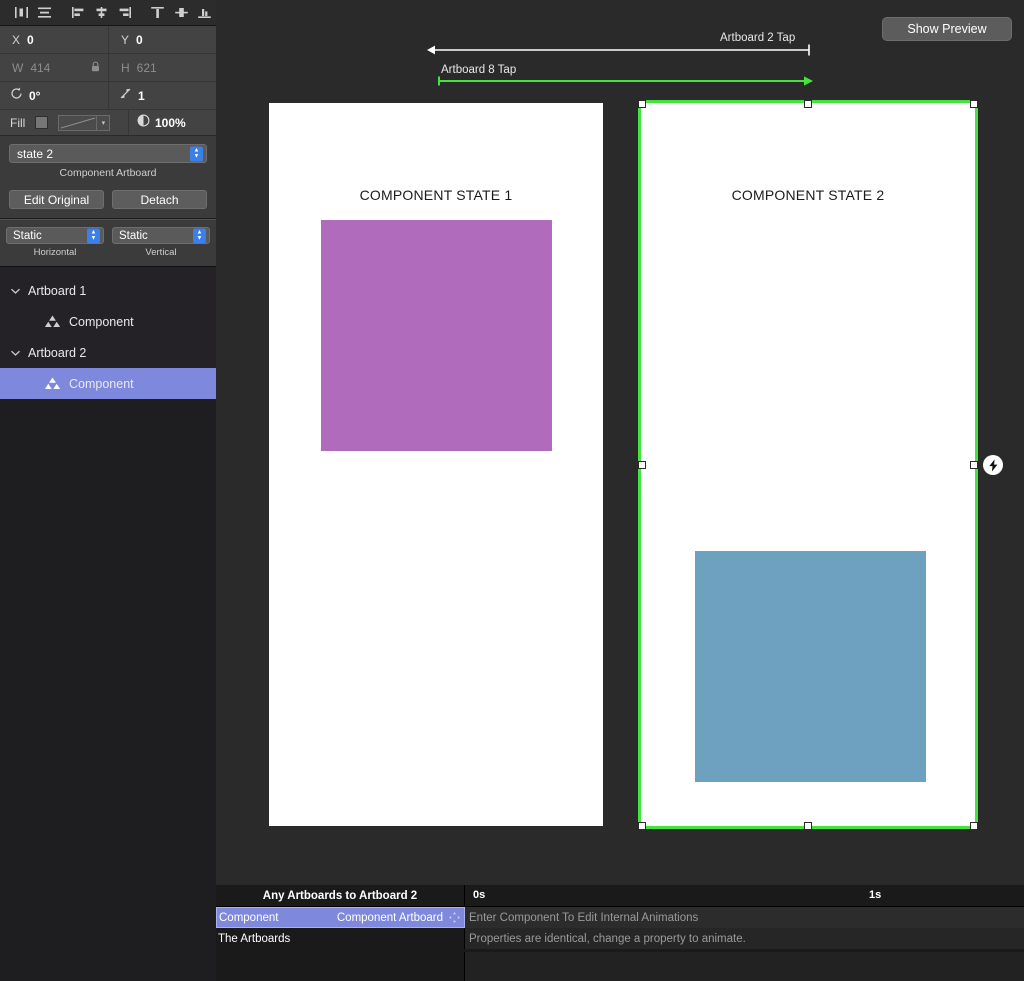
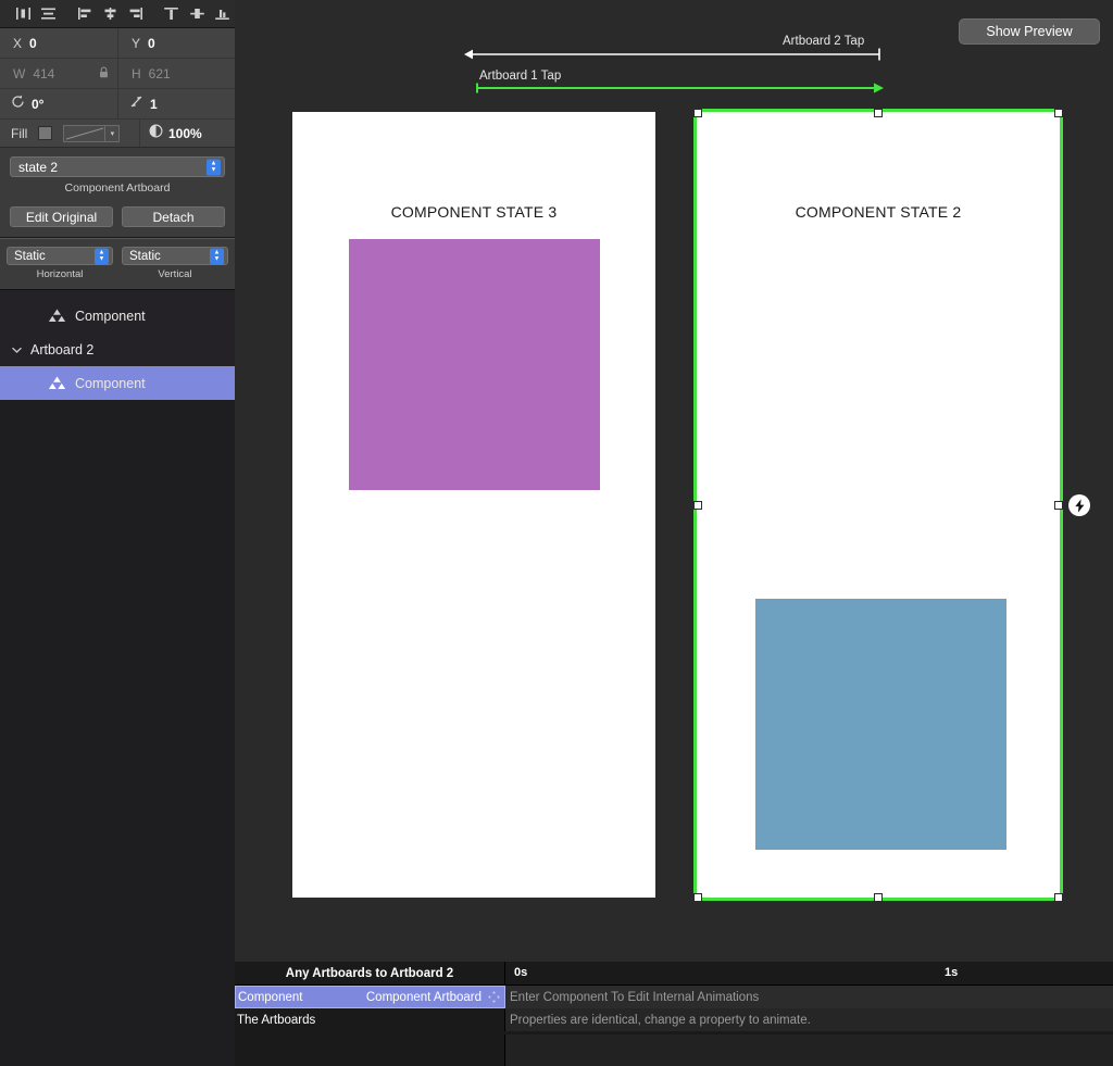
  X
  0
  Y
  0
  W
  414
  H
  621
  0°
  1
  Fill
  100%
  state 2
  Component Artboard
  Edit Original
  Detach
  Static
  Horizontal
  Static
  Vertical
- Artboard 1
  Component
  Artboard 2
  Component
  Show Preview
  Artboard 2 Tap
- Artboard 8 Tap
+ Artboard 1 Tap
- COMPONENT STATE 1
+ COMPONENT STATE 3
  COMPONENT STATE 2
  Any Artboards to Artboard 2
  0s
  1s
  Component
  Component Artboard
  Enter Component To Edit Internal Animations
  The Artboards
  Properties are identical, change a property to animate.
